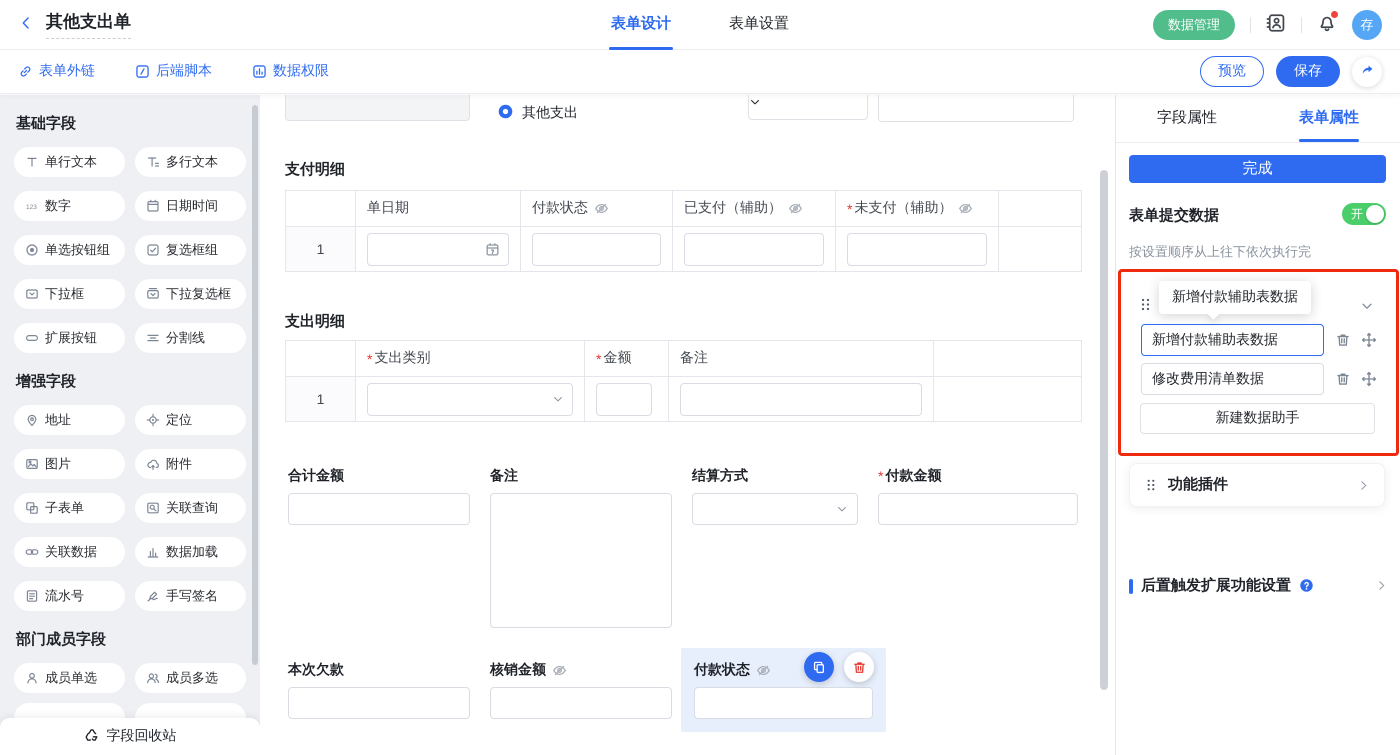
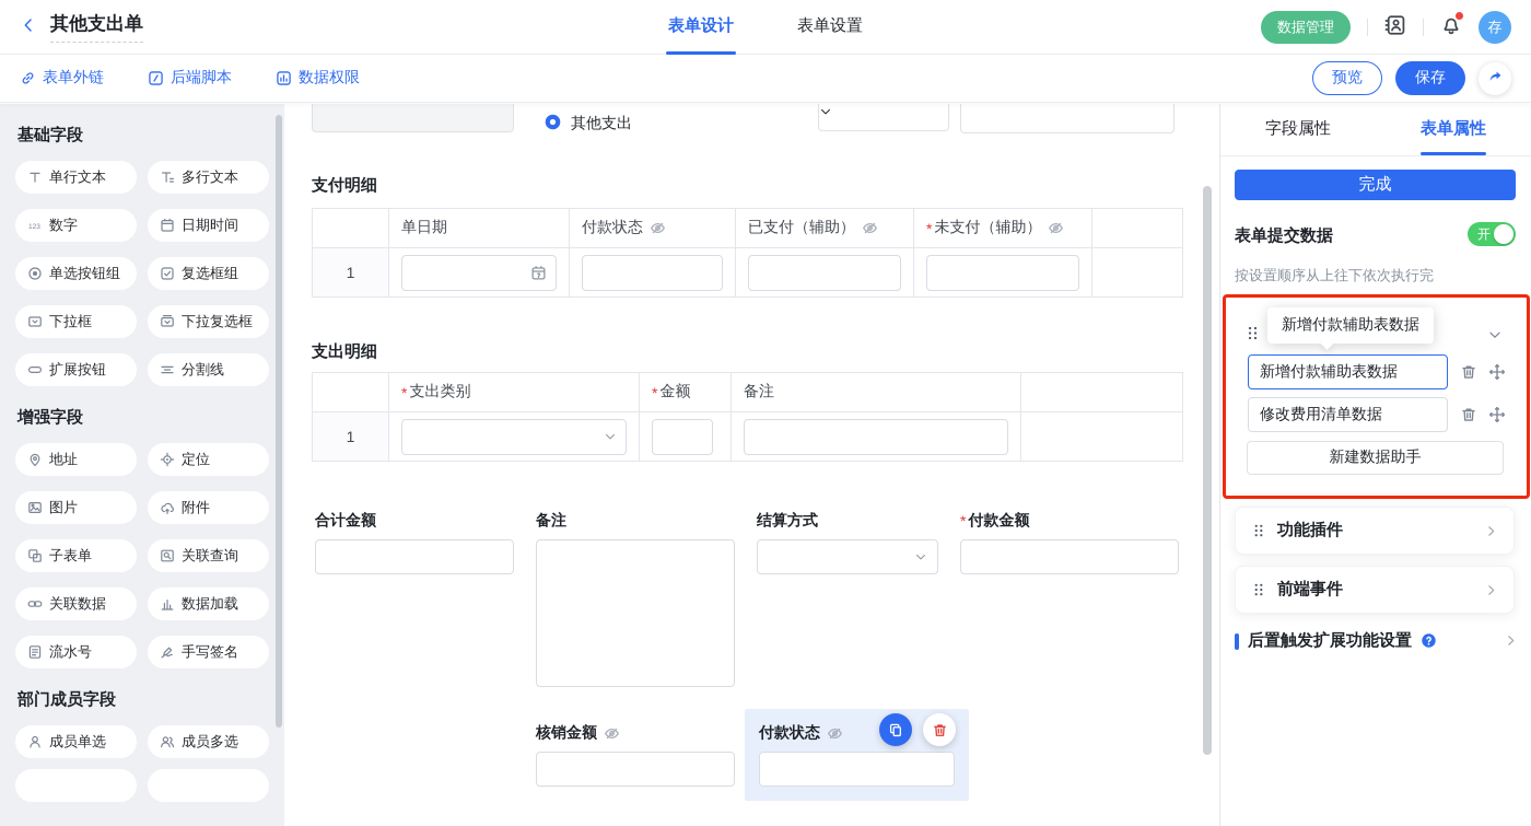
  其他支出单
  表单设计
  表单设置
  数据管理
  存
  表单外链
  后端脚本
  数据权限
  预览
  保存
  基础字段
  单行文本
  多行文本
  数字
  日期时间
  单选按钮组
  复选框组
  下拉框
  下拉复选框
  扩展按钮
  分割线
  增强字段
  地址
  定位
  图片
  附件
  子表单
  关联查询
  关联数据
  数据加载
  流水号
  手写签名
  部门成员字段
  成员单选
  成员多选
- 字段回收站
  其他支出
  支付明细
  单日期
  付款状态
  已支付（辅助）
  *
  未支付（辅助）
  1
  支出明细
  *
  支出类别
  *
  金额
  备注
  1
  合计金额
  备注
  结算方式
  *
  付款金额
- 本次欠款
  核销金额
  付款状态
  字段属性
  表单属性
  完成
  表单提交数据
  开
  按设置顺序从上往下依次执行完
  新增付款辅助表数据
  新增付款辅助表数据
  修改费用清单数据
  新建数据助手
  功能插件
+ 前端事件
  后置触发扩展功能设置
